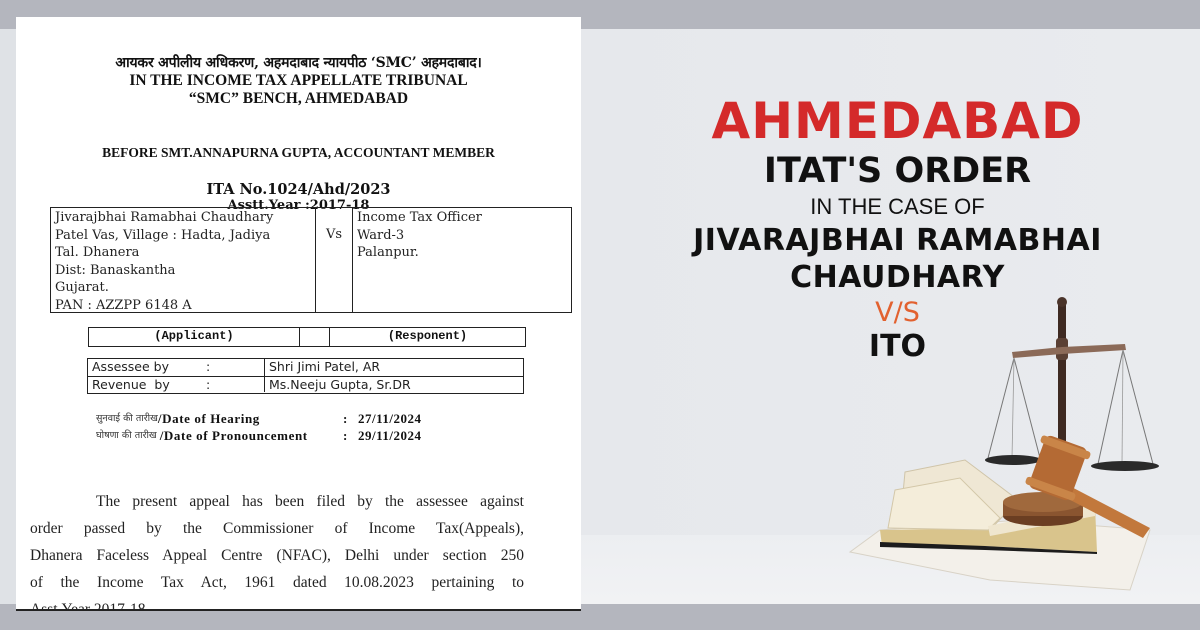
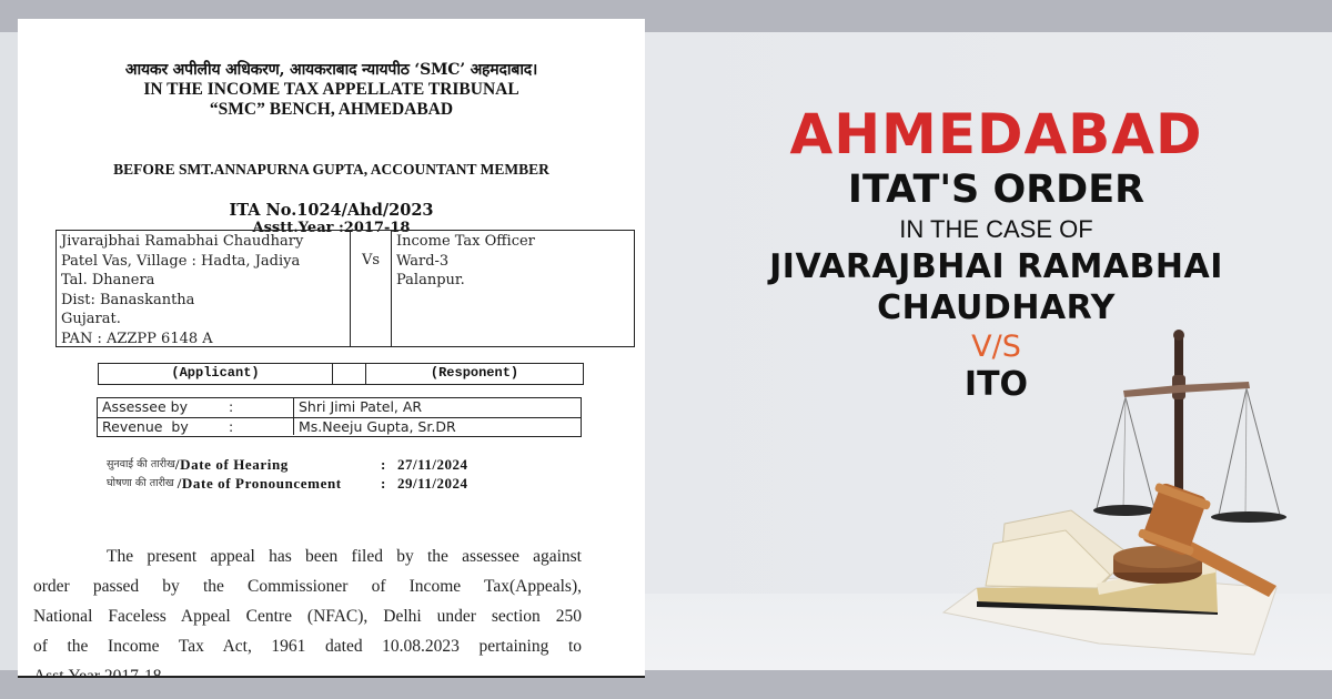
- आयकर अपीलीय अधिकरण, अहमदाबाद न्यायपीठ ‘SMC’ अहमदाबाद।
+ आयकर अपीलीय अधिकरण, आयकराबाद न्यायपीठ ‘SMC’ अहमदाबाद।
  IN THE INCOME TAX APPELLATE TRIBUNAL
  “SMC” BENCH, AHMEDABAD
  BEFORE SMT.ANNAPURNA GUPTA, ACCOUNTANT MEMBER
  ITA No.1024/Ahd/2023
  Asstt.Year :2017-18
  Jivarajbhai Ramabhai Chaudhary
  Patel Vas, Village : Hadta, Jadiya
  Tal. Dhanera
  Dist: Banaskantha
  Gujarat.
  PAN : AZZPP 6148 A
  Vs
  Income Tax Officer
  Ward-3
  Palanpur.
  (Applicant)
  (Responent)
  Assessee by
  :
  Shri Jimi Patel, AR
  Revenue by
  :
  Ms.Neeju Gupta, Sr.DR
  सुनवाई की तारीख
  /Date of Hearing
  :
  27/11/2024
  घोषणा की तारीख
  /Date of Pronouncement
  :
  29/11/2024
  The present appeal has been filed by the assessee against
  order passed by the Commissioner of Income Tax(Appeals),
- Dhanera Faceless Appeal Centre (NFAC), Delhi under section 250
+ National Faceless Appeal Centre (NFAC), Delhi under section 250
  of the Income Tax Act, 1961 dated 10.08.2023 pertaining to
  AHMEDABAD
  ITAT'S ORDER
  IN THE CASE OF
  JIVARAJBHAI RAMABHAI
  CHAUDHARY
  V/S
  ITO
